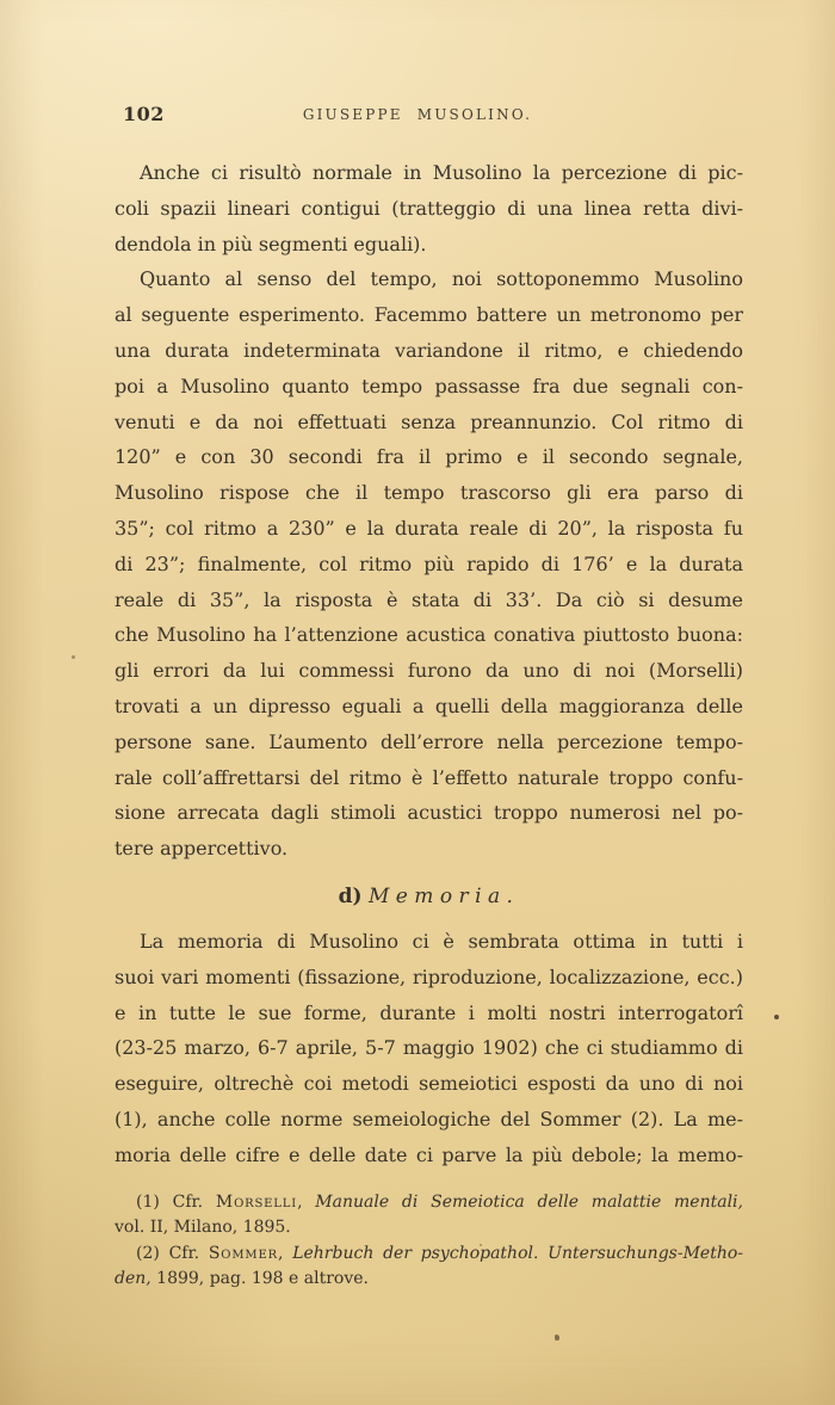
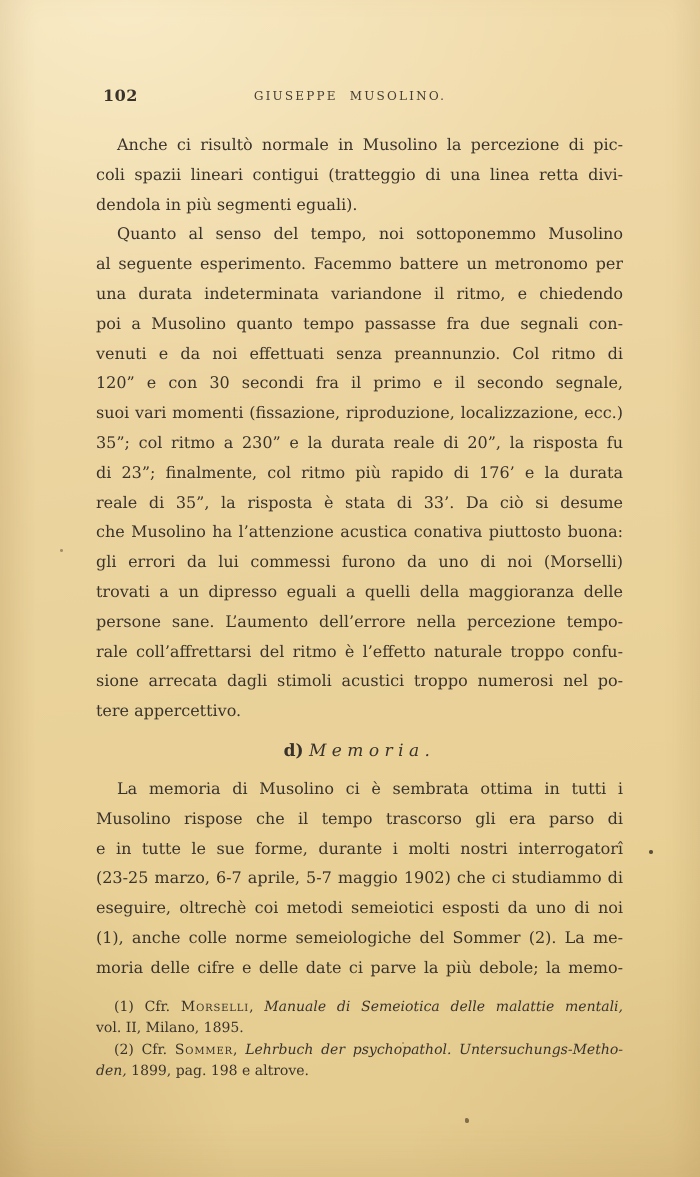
  102
  GIUSEPPE MUSOLINO.
  Anche ci risultò normale in Musolino la percezione di pic-
  coli spazii lineari contigui (tratteggio di una linea retta divi-
  dendola in più segmenti eguali).
  Quanto al senso del tempo, noi sottoponemmo Musolino
  al seguente esperimento. Facemmo battere un metronomo per
  una durata indeterminata variandone il ritmo, e chiedendo
  poi a Musolino quanto tempo passasse fra due segnali con-
  venuti e da noi effettuati senza preannunzio. Col ritmo di
  120” e con 30 secondi fra il primo e il secondo segnale,
- Musolino rispose che il tempo trascorso gli era parso di
+ suoi vari momenti (fissazione, riproduzione, localizzazione, ecc.)
  35”; col ritmo a 230” e la durata reale di 20”, la risposta fu
  di 23”; finalmente, col ritmo più rapido di 176’ e la durata
  reale di 35”, la risposta è stata di 33’. Da ciò si desume
  che Musolino ha l’attenzione acustica conativa piuttosto buona:
  gli errori da lui commessi furono da uno di noi (Morselli)
  trovati a un dipresso eguali a quelli della maggioranza delle
  persone sane. L’aumento dell’errore nella percezione tempo-
  rale coll’affrettarsi del ritmo è l’effetto naturale troppo confu-
  sione arrecata dagli stimoli acustici troppo numerosi nel po-
  tere appercettivo.
  d) Memoria.
  La memoria di Musolino ci è sembrata ottima in tutti i
- suoi vari momenti (fissazione, riproduzione, localizzazione, ecc.)
+ Musolino rispose che il tempo trascorso gli era parso di
  e in tutte le sue forme, durante i molti nostri interrogatorî
  (23-25 marzo, 6-7 aprile, 5-7 maggio 1902) che ci studiammo di
  eseguire, oltrechè coi metodi semeiotici esposti da uno di noi
  (1), anche colle norme semeiologiche del Sommer (2). La me-
  moria delle cifre e delle date ci parve la più debole; la memo-
  (1) Cfr. Morselli, Manuale di Semeiotica delle malattie mentali,
  vol. II, Milano, 1895.
  (2) Cfr. Sommer, Lehrbuch der psychopathol. Untersuchungs-Metho-
  den, 1899, pag. 198 e altrove.
